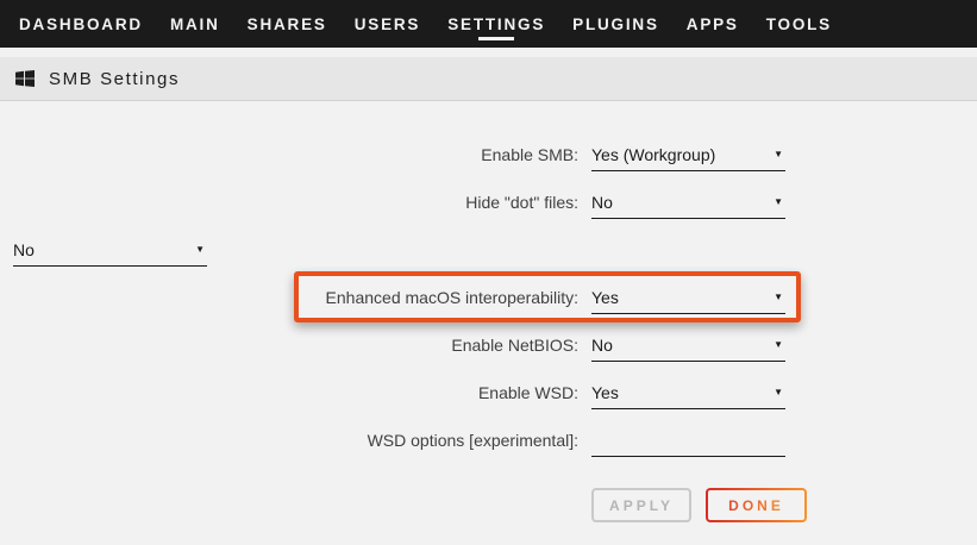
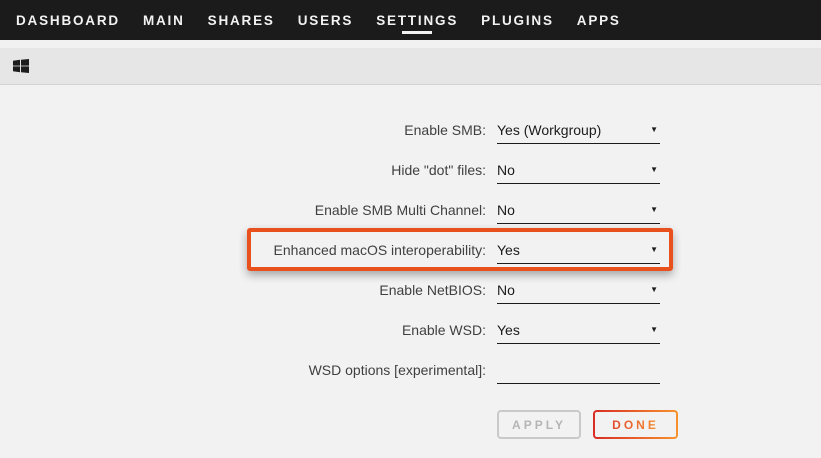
  DASHBOARD
  MAIN
  SHARES
  USERS
  SETTINGS
  PLUGINS
  APPS
- TOOLS
- SMB Settings
  Enable SMB:
  Yes (Workgroup)
  ▼
  Hide "dot" files:
  No
  ▼
+ Enable SMB Multi Channel:
  No
  ▼
  Enhanced macOS interoperability:
  Yes
  ▼
  Enable NetBIOS:
  No
  ▼
  Enable WSD:
  Yes
  ▼
  WSD options [experimental]:
  APPLY
  DONE
